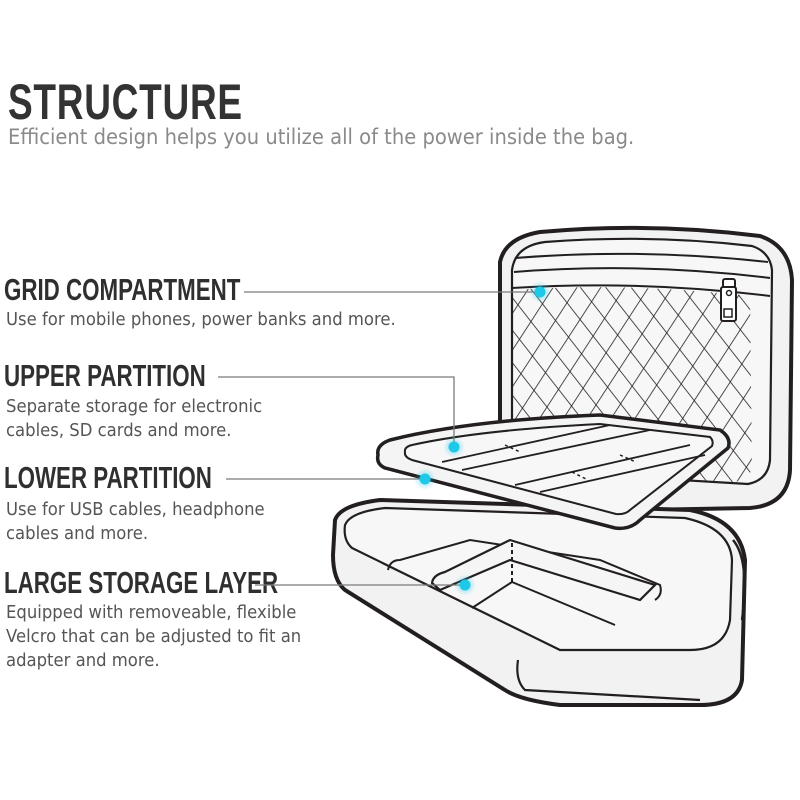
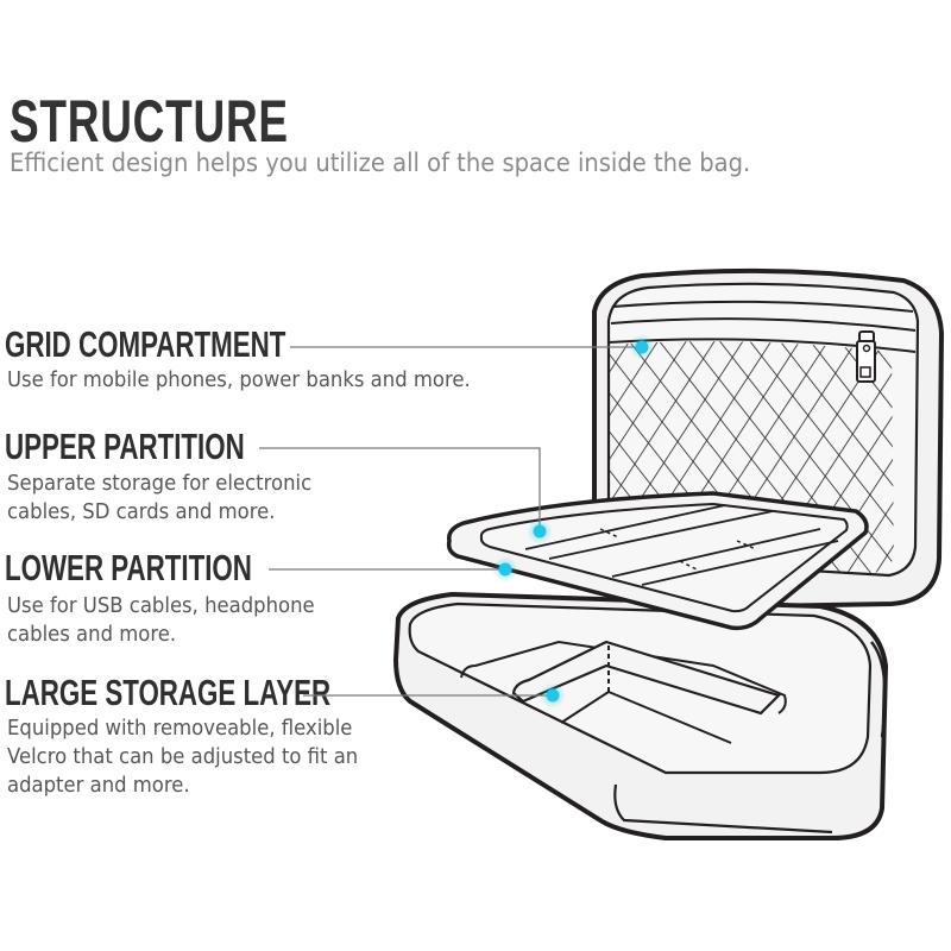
  STRUCTURE
- Efficient design helps you utilize all of the power inside the bag.
+ Efficient design helps you utilize all of the space inside the bag.
  GRID COMPARTMENT
  Use for mobile phones, power banks and more.
  UPPER PARTITION
  Separate storage for electronic
  cables, SD cards and more.
  LOWER PARTITION
  Use for USB cables, headphone
  cables and more.
  LARGE STORAGE LAYER
  Equipped with removeable, flexible
  Velcro that can be adjusted to fit an
  adapter and more.
